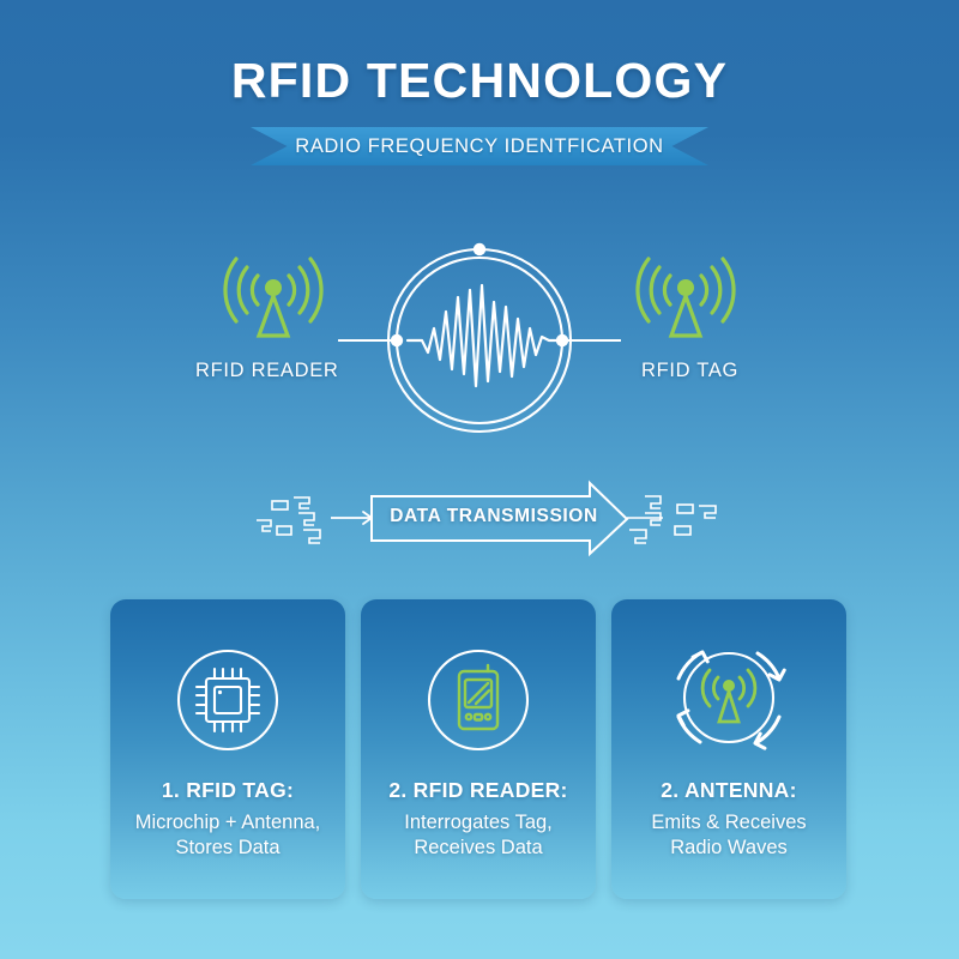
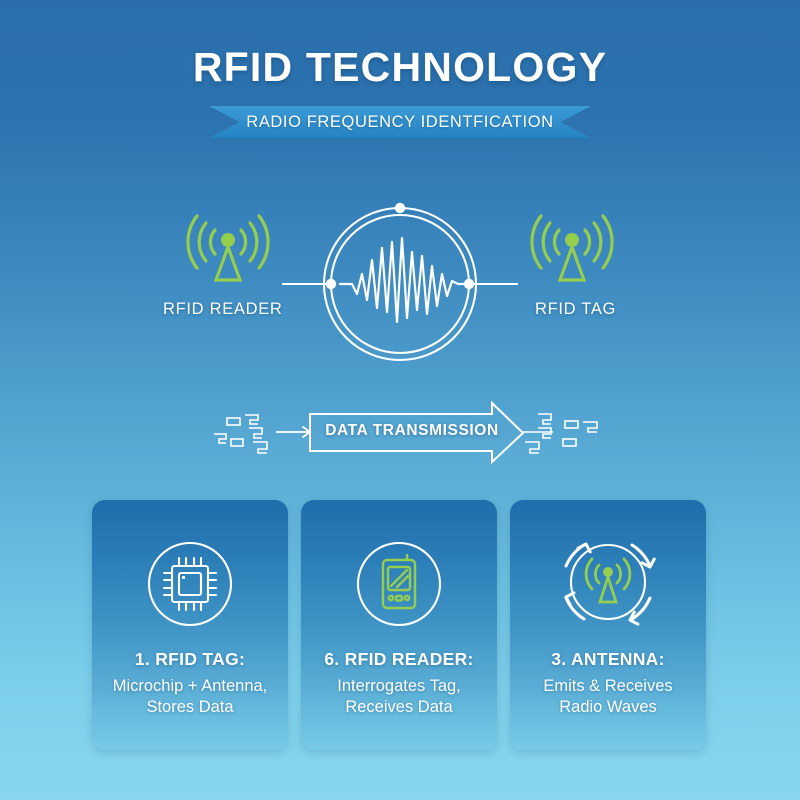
  RFID TECHNOLOGY
  RADIO FREQUENCY IDENTFICATION
  RFID READER
  RFID TAG
  DATA TRANSMISSION
  1. RFID TAG:
  Microchip + Antenna,
  Stores Data
- 2. RFID READER:
+ 6. RFID READER:
  Interrogates Tag,
  Receives Data
- 2. ANTENNA:
+ 3. ANTENNA:
  Emits & Receives
  Radio Waves
